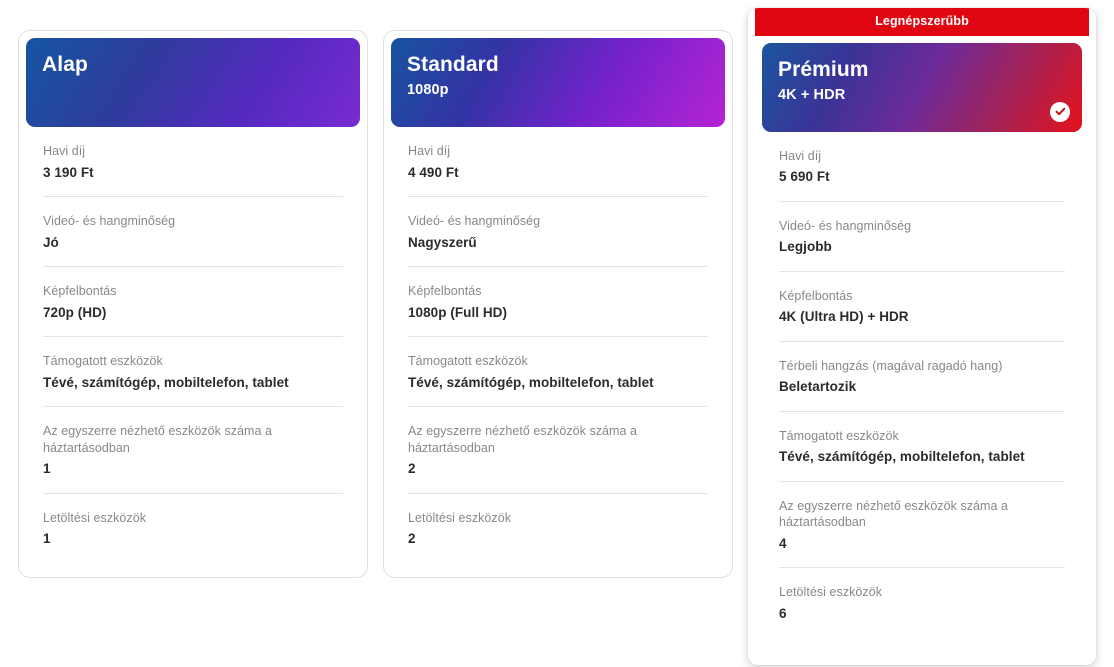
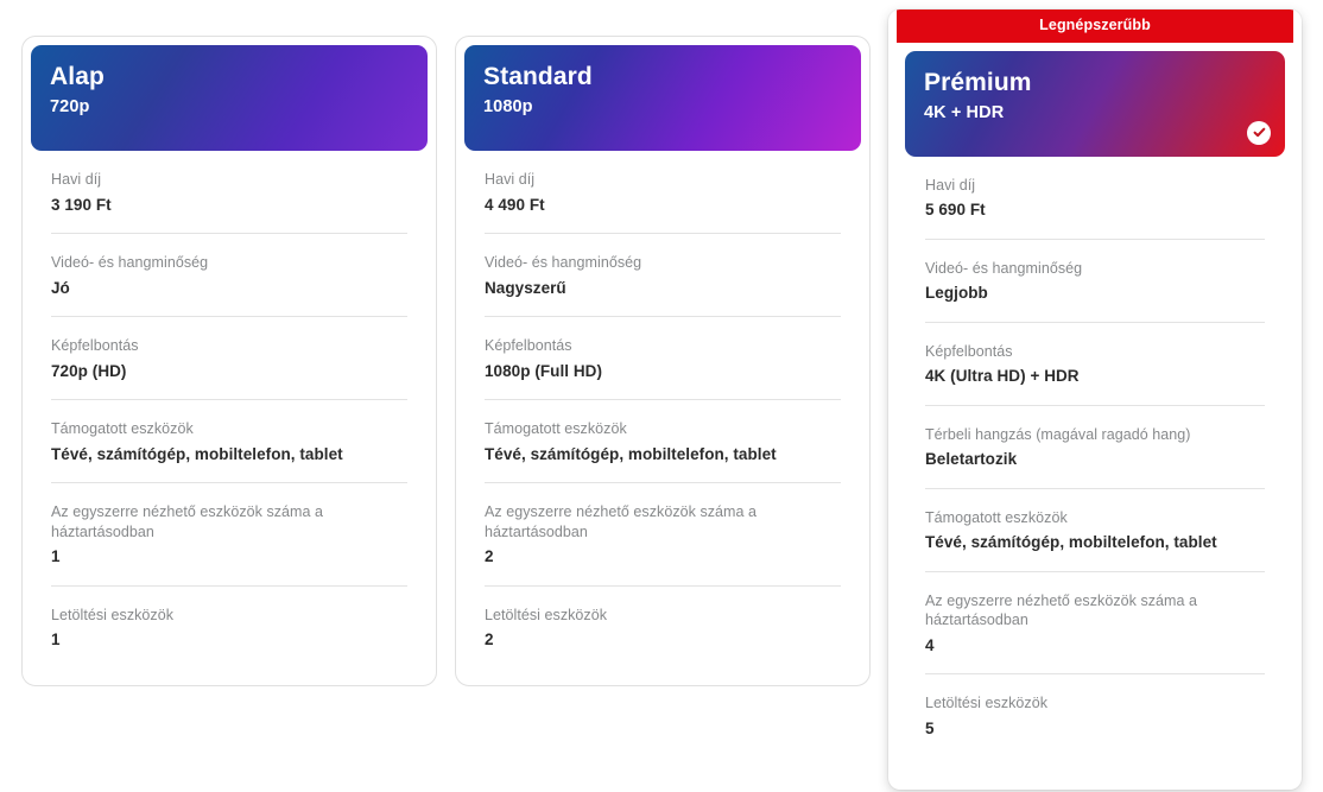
  Alap
+ 720p
  Havi díj
  3 190 Ft
  Videó- és hangminőség
  Jó
  Képfelbontás
  720p (HD)
  Támogatott eszközök
  Tévé, számítógép, mobiltelefon, tablet
  Az egyszerre nézhető eszközök száma a háztartásodban
  1
  Letöltési eszközök
  1
  Standard
  1080p
  Havi díj
  4 490 Ft
  Videó- és hangminőség
  Nagyszerű
  Képfelbontás
  1080p (Full HD)
  Támogatott eszközök
  Tévé, számítógép, mobiltelefon, tablet
  Az egyszerre nézhető eszközök száma a háztartásodban
  2
  Letöltési eszközök
  2
  Legnépszerűbb
  Prémium
  4K + HDR
  Havi díj
  5 690 Ft
  Videó- és hangminőség
  Legjobb
  Képfelbontás
  4K (Ultra HD) + HDR
  Térbeli hangzás (magával ragadó hang)
  Beletartozik
  Támogatott eszközök
  Tévé, számítógép, mobiltelefon, tablet
  Az egyszerre nézhető eszközök száma a háztartásodban
  4
  Letöltési eszközök
- 6
+ 5
